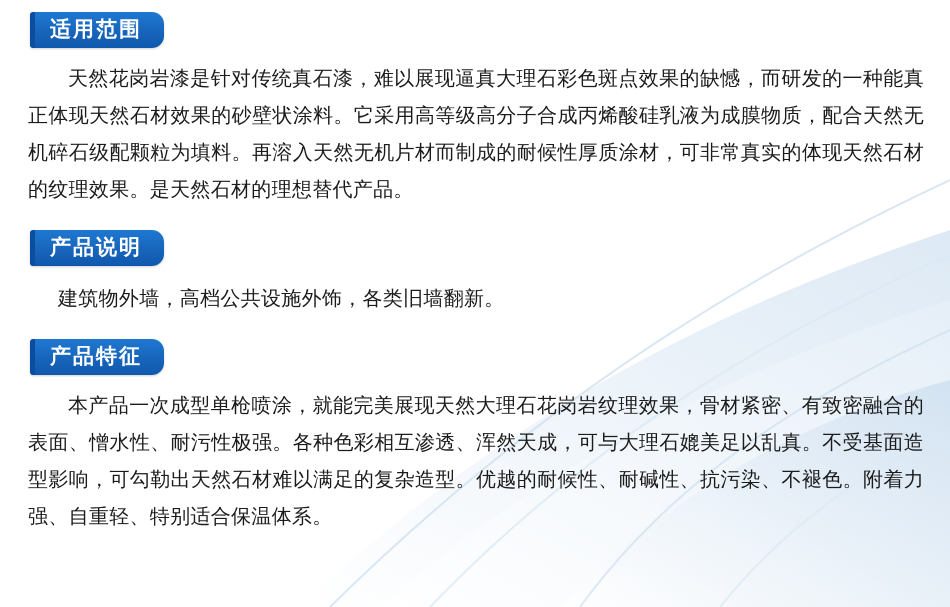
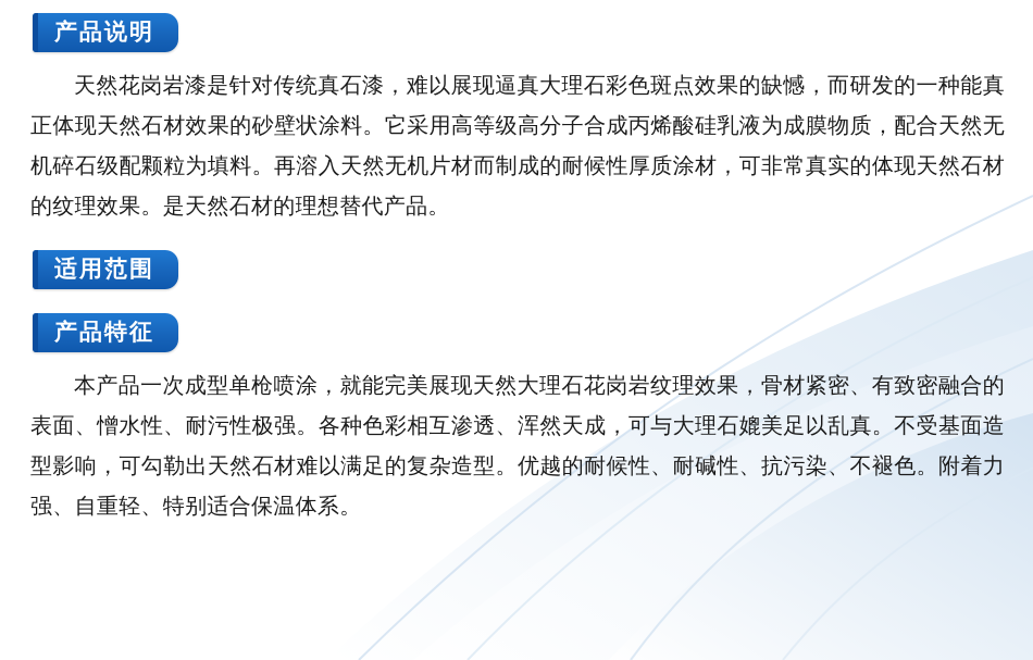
- 适用范围
+ 产品说明
  天然花岗岩漆是针对传统真石漆，难以展现逼真大理石彩色斑点效果的缺憾，而研发的一种能真正体现天然石材效果的砂壁状涂料。它采用高等级高分子合成丙烯酸硅乳液为成膜物质，配合天然无机碎石级配颗粒为填料。再溶入天然无机片材而制成的耐候性厚质涂材，可非常真实的体现天然石材的纹理效果。是天然石材的理想替代产品。
- 产品说明
+ 适用范围
- 建筑物外墙，高档公共设施外饰，各类旧墙翻新。
  产品特征
  本产品一次成型单枪喷涂，就能完美展现天然大理石花岗岩纹理效果，骨材紧密、有致密融合的表面、憎水性、耐污性极强。各种色彩相互渗透、浑然天成，可与大理石媲美足以乱真。不受基面造型影响，可勾勒出天然石材难以满足的复杂造型。优越的耐候性、耐碱性、抗污染、不褪色。附着力强、自重轻、特别适合保温体系。
